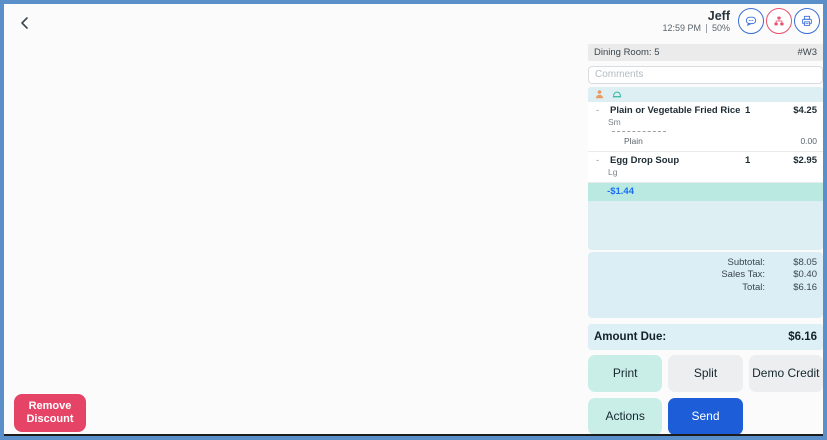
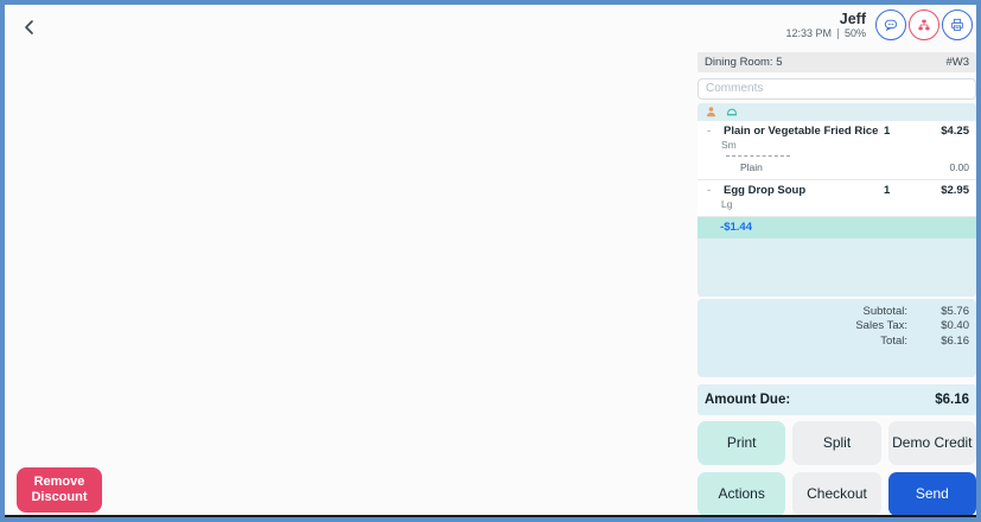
  Jeff
- 12:59 PM
+ 12:33 PM
  50%
  Dining Room: 5
  #W3
  Comments
  -
  Plain or Vegetable Fried Rice
  1
  $4.25
  Sm
  Plain
  0.00
  -
  Egg Drop Soup
  1
  $2.95
  Lg
  -$1.44
  Subtotal:
- $8.05
+ $5.76
  Sales Tax:
  $0.40
  Total:
  $6.16
  Amount Due:
  $6.16
  Print
  Split
  Demo Credit
  Actions
+ Checkout
  Send
  Remove Discount
